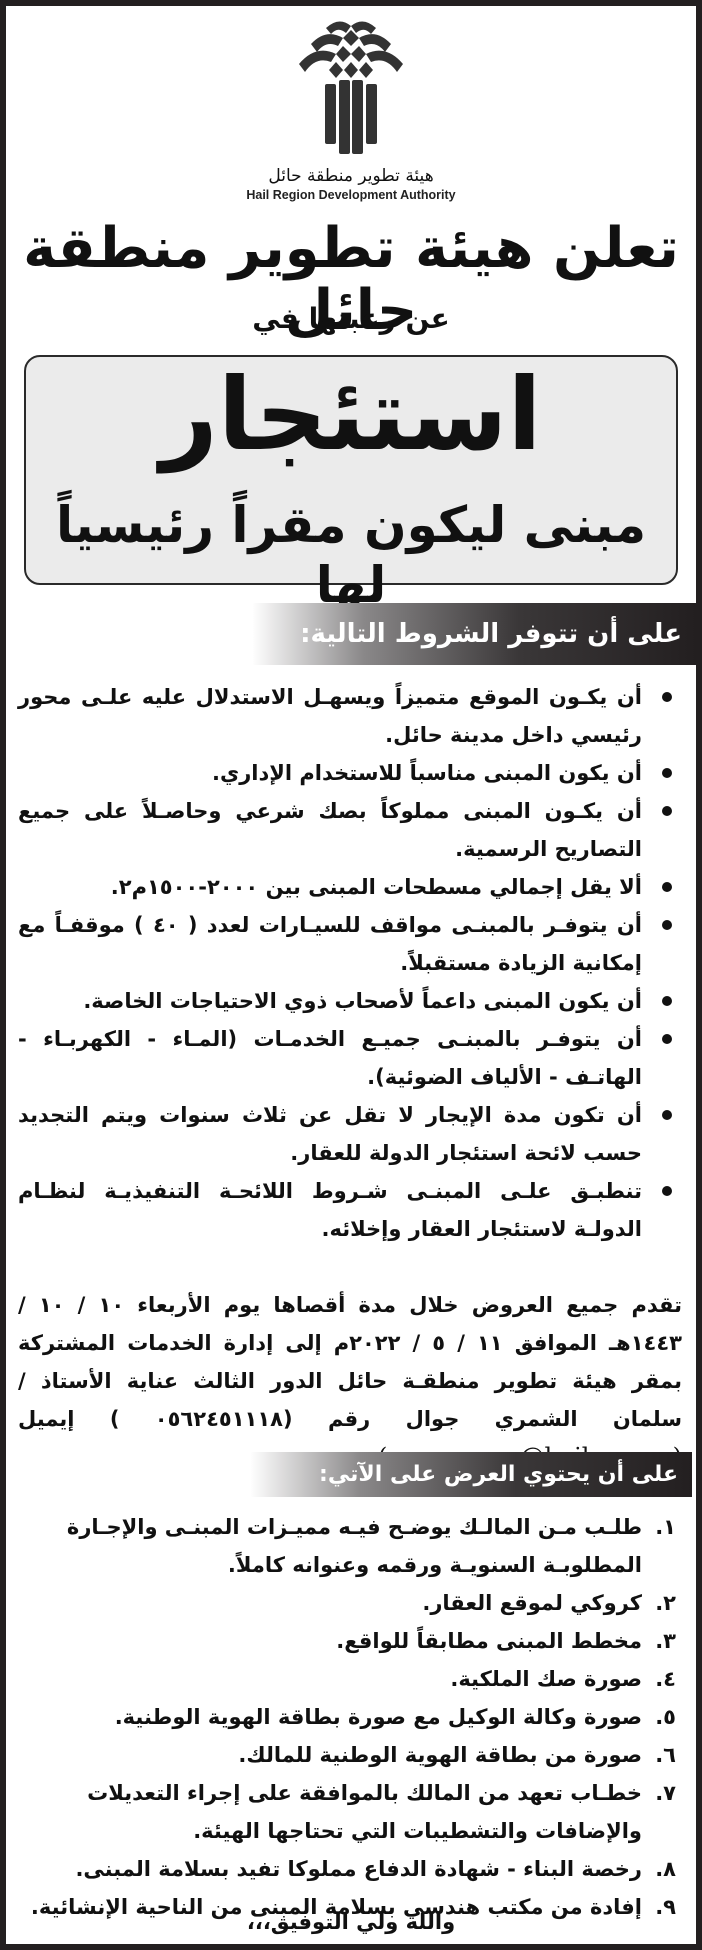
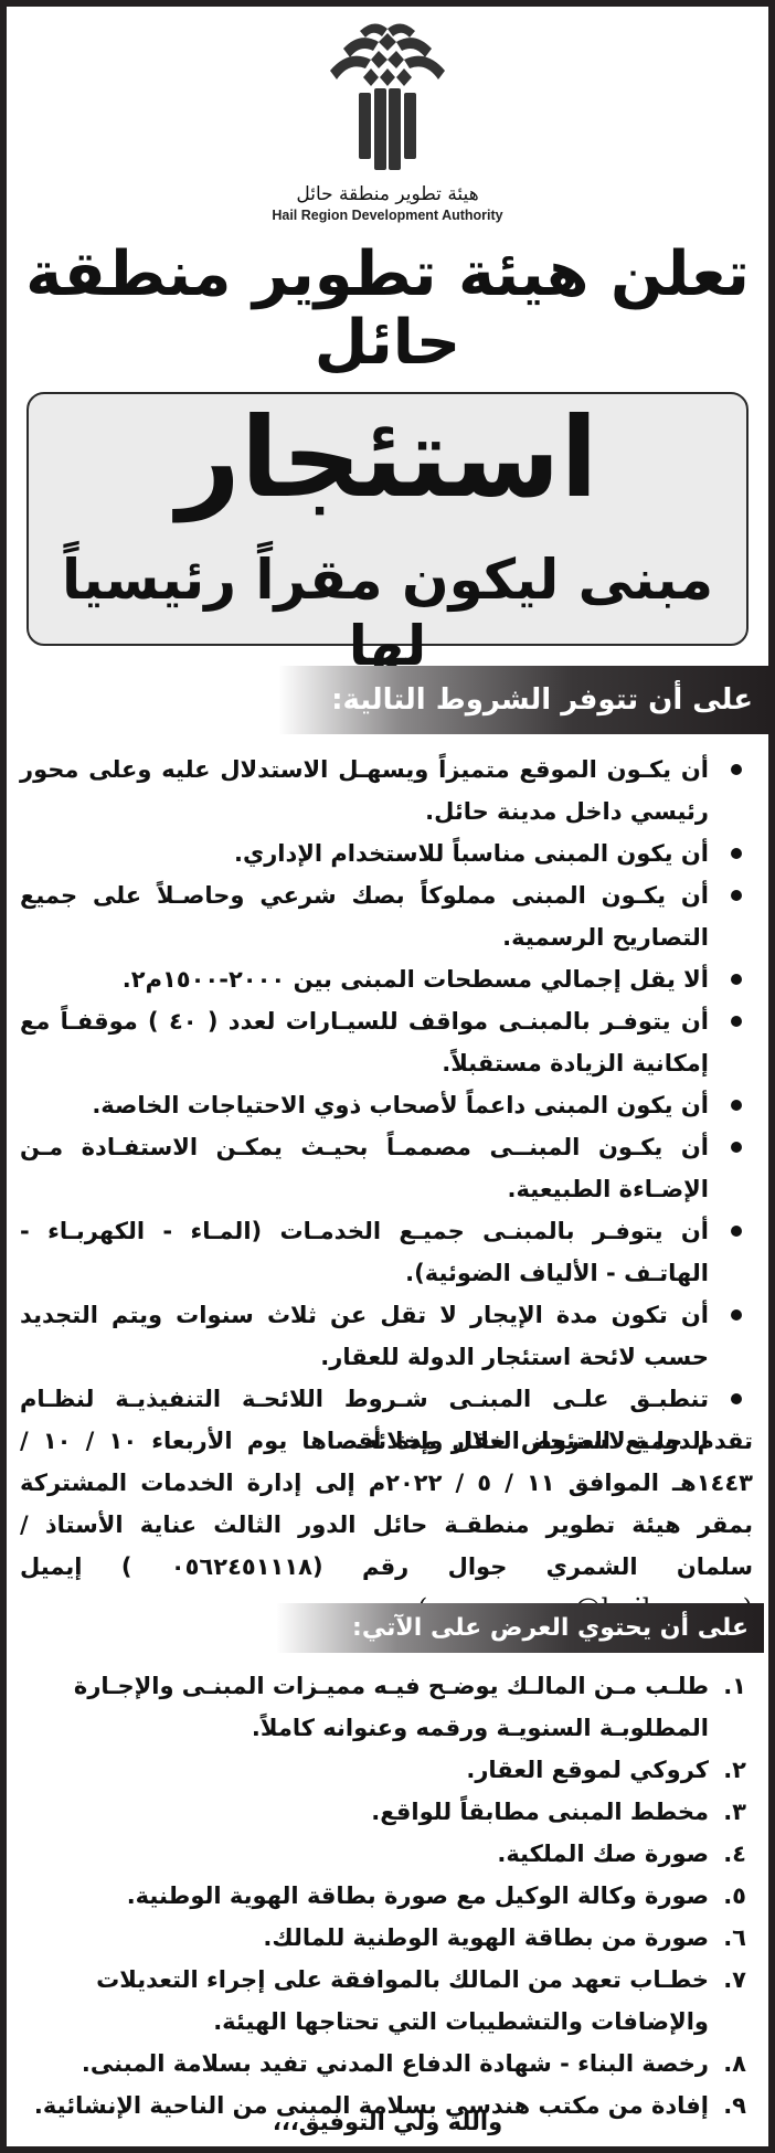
  هيئة تطوير منطقة حائل
  Hail Region Development Authority
  تعلن هيئة تطوير منطقة حائل
- عن رغبتها في
  استئجار
  مبنى ليكون مقراً رئيسياً لها
  على أن تتوفر الشروط التالية:
- أن يكـون الموقع متميزاً ويسهـل الاستدلال عليه علـى محور رئيسي داخل مدينة حائل.
+ أن يكـون الموقع متميزاً ويسهـل الاستدلال عليه وعلى محور رئيسي داخل مدينة حائل.
  أن يكون المبنى مناسباً للاستخدام الإداري.
  أن يكـون المبنى مملوكاً بصك شرعي وحاصـلاً على جميع التصاريح الرسمية.
  ألا يقل إجمالي مسطحات المبنى بين ٢٠٠٠-١٥٠٠م٢.
  أن يتوفـر بالمبنـى مواقف للسيـارات لعدد ( ٤٠ ) موقفـاً مع إمكانية الزيادة مستقبلاً.
  أن يكون المبنى داعماً لأصحاب ذوي الاحتياجات الخاصة.
+ أن يكـون المبنــى مصممـاً بحيـث يمكـن الاستفـادة مـن الإضـاءة الطبيعية.
  أن يتوفـر بالمبنـى جميـع الخدمـات (المـاء - الكهربـاء - الهاتـف - الألياف الضوئية).
  أن تكون مدة الإيجار لا تقل عن ثلاث سنوات ويتم التجديد حسب لائحة استئجار الدولة للعقار.
  تنطبـق علـى المبنـى شـروط اللائحـة التنفيذيـة لنظـام الدولـة لاستئجار العقار وإخلائه.
  تقدم جميع العروض خلال مدة أقصاها يوم الأربعاء ١٠ / ١٠ / ١٤٤٣هـ الموافق ١١ / ٥ / ٢٠٢٢م إلى إدارة الخدمات المشتركة بمقر هيئة تطوير منطقـة حائل الدور الثالث عناية الأستاذ / سلمان الشمري جوال رقم (٠٥٦٢٤٥١١١٨ ) إيميل
  على أن يحتوي العرض على الآتي:
  ١.
  طلـب مـن المالـك يوضـح فيـه مميـزات المبنـى والإجـارة المطلوبـة السنويـة ورقمه وعنوانه كاملاً.
  ٢.
  كروكي لموقع العقار.
  ٣.
  مخطط المبنى مطابقاً للواقع.
  ٤.
  صورة صك الملكية.
  ٥.
  صورة وكالة الوكيل مع صورة بطاقة الهوية الوطنية.
  ٦.
  صورة من بطاقة الهوية الوطنية للمالك.
  ٧.
  خطـاب تعهد من المالك بالموافقة على إجراء التعديلات والإضافات والتشطيبات التي تحتاجها الهيئة.
  ٨.
- رخصة البناء - شهادة الدفاع مملوكا تفيد بسلامة المبنى.
+ رخصة البناء - شهادة الدفاع المدني تفيد بسلامة المبنى.
  ٩.
  إفادة من مكتب هندسي بسلامة المبنى من الناحية الإنشائية.
  والله ولي التوفيق،،،
